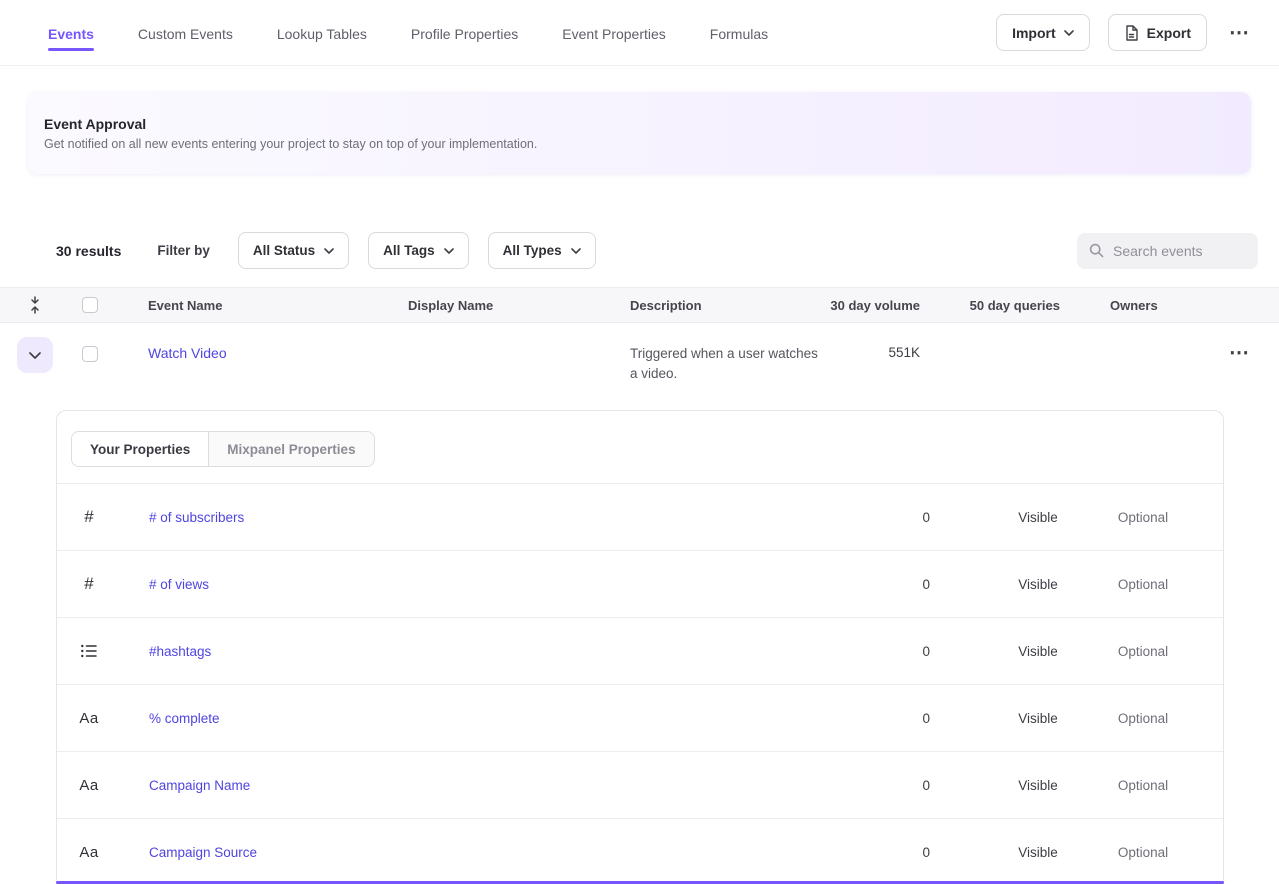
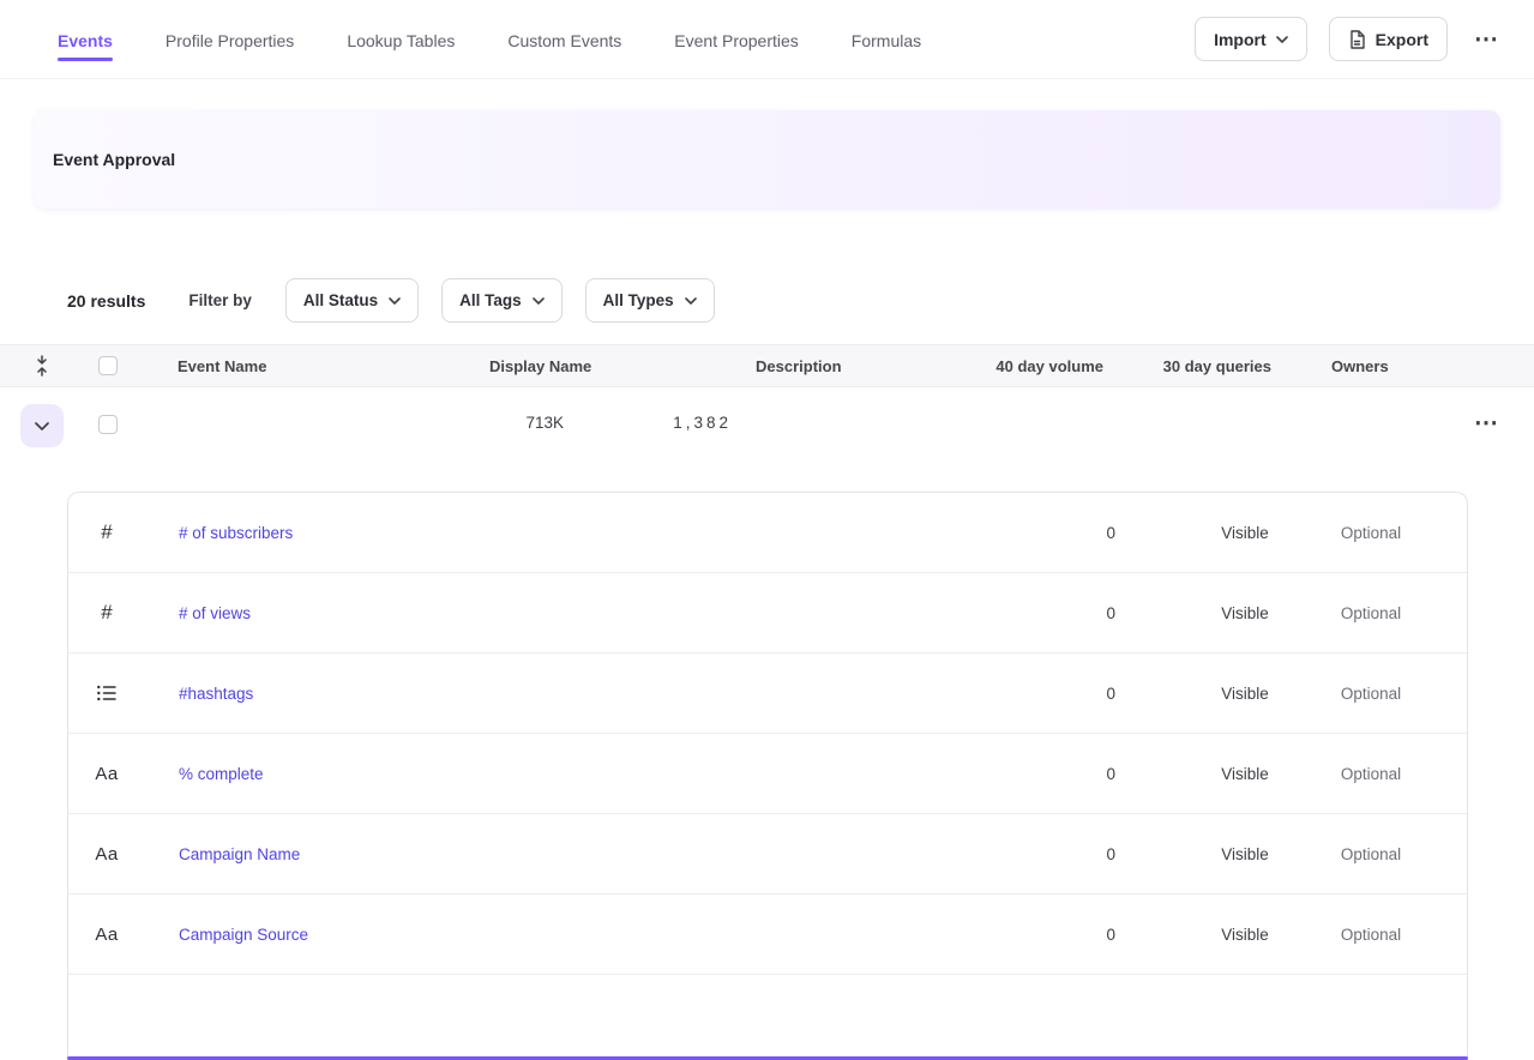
  Events
- Custom Events
+ Profile Properties
  Lookup Tables
- Profile Properties
+ Custom Events
  Event Properties
  Formulas
  Import
  Export
  ⋯
  Event Approval
- Get notified on all new events entering your project to stay on top of your implementation.
- 30 results
+ 20 results
  Filter by
  All Status
  All Tags
  All Types
- Search events
  Event Name
  Display Name
  Description
- 30 day volume
+ 40 day volume
- 50 day queries
+ 30 day queries
  Owners
- Watch Video
- Triggered when a user watches a video.
- 551K
+ 713K
+ 1,382
  ⋯
- Your Properties
- Mixpanel Properties
  #
  # of subscribers
  0
  Visible
  Optional
  #
  # of views
  0
  Visible
  Optional
  #hashtags
  0
  Visible
  Optional
  Aa
  % complete
  0
  Visible
  Optional
  Aa
  Campaign Name
  0
  Visible
  Optional
  Aa
  Campaign Source
  0
  Visible
  Optional
